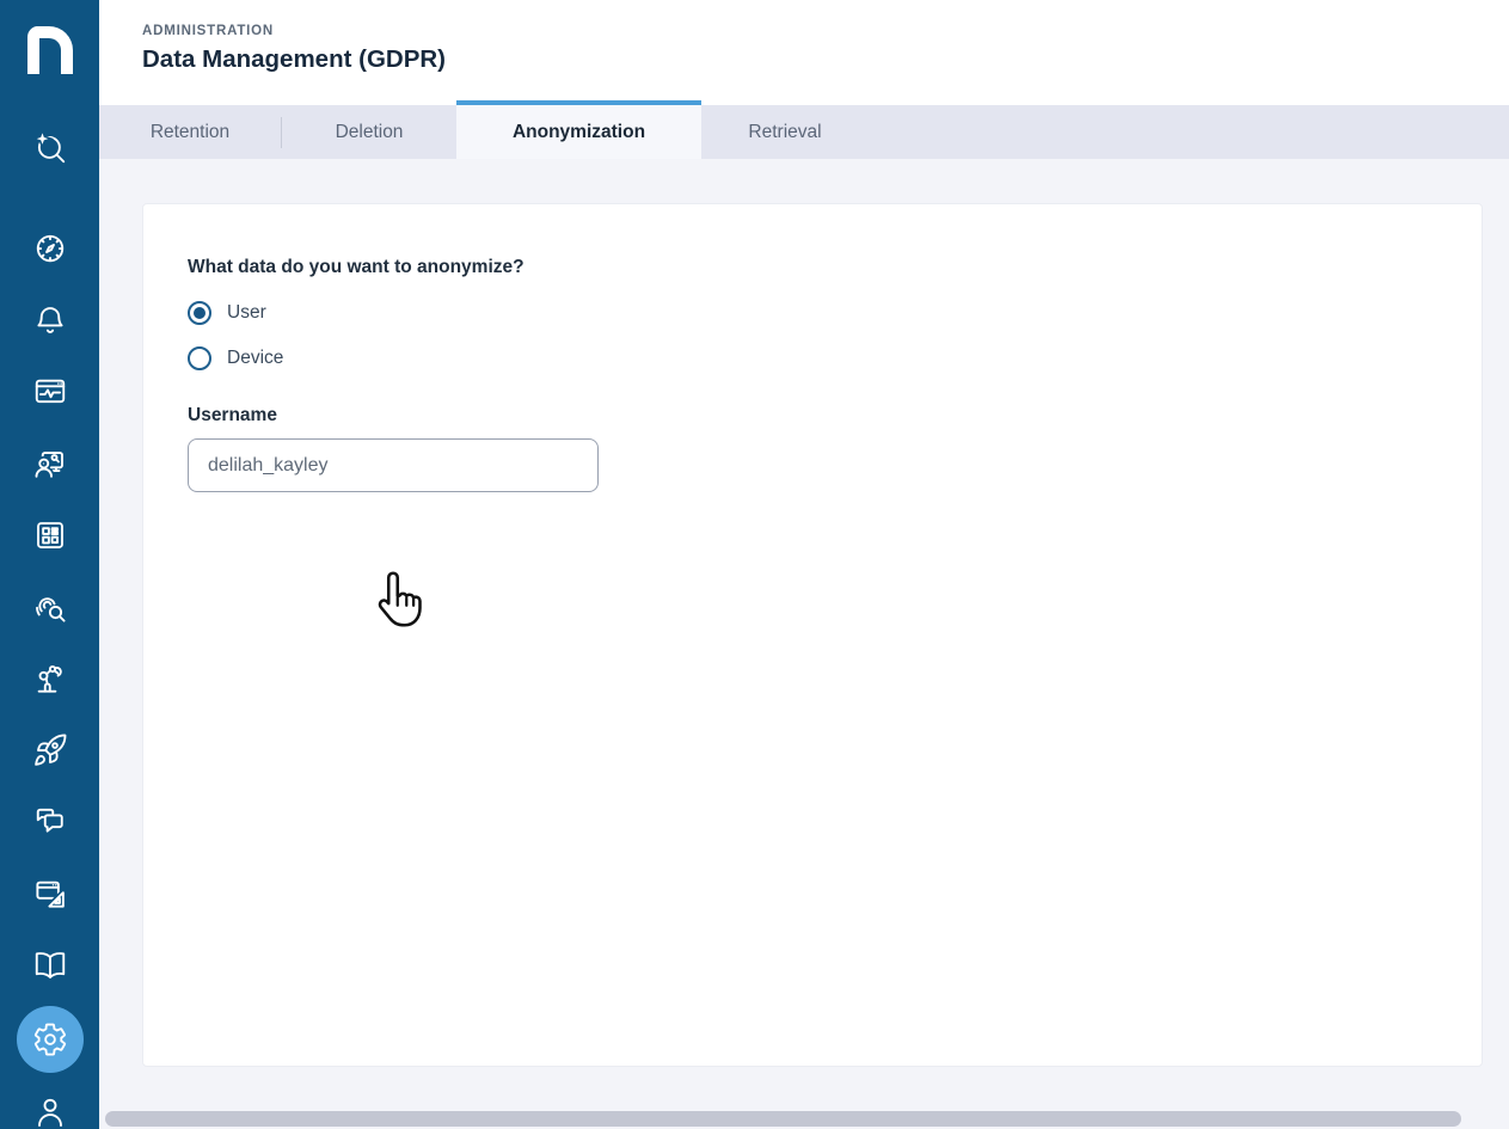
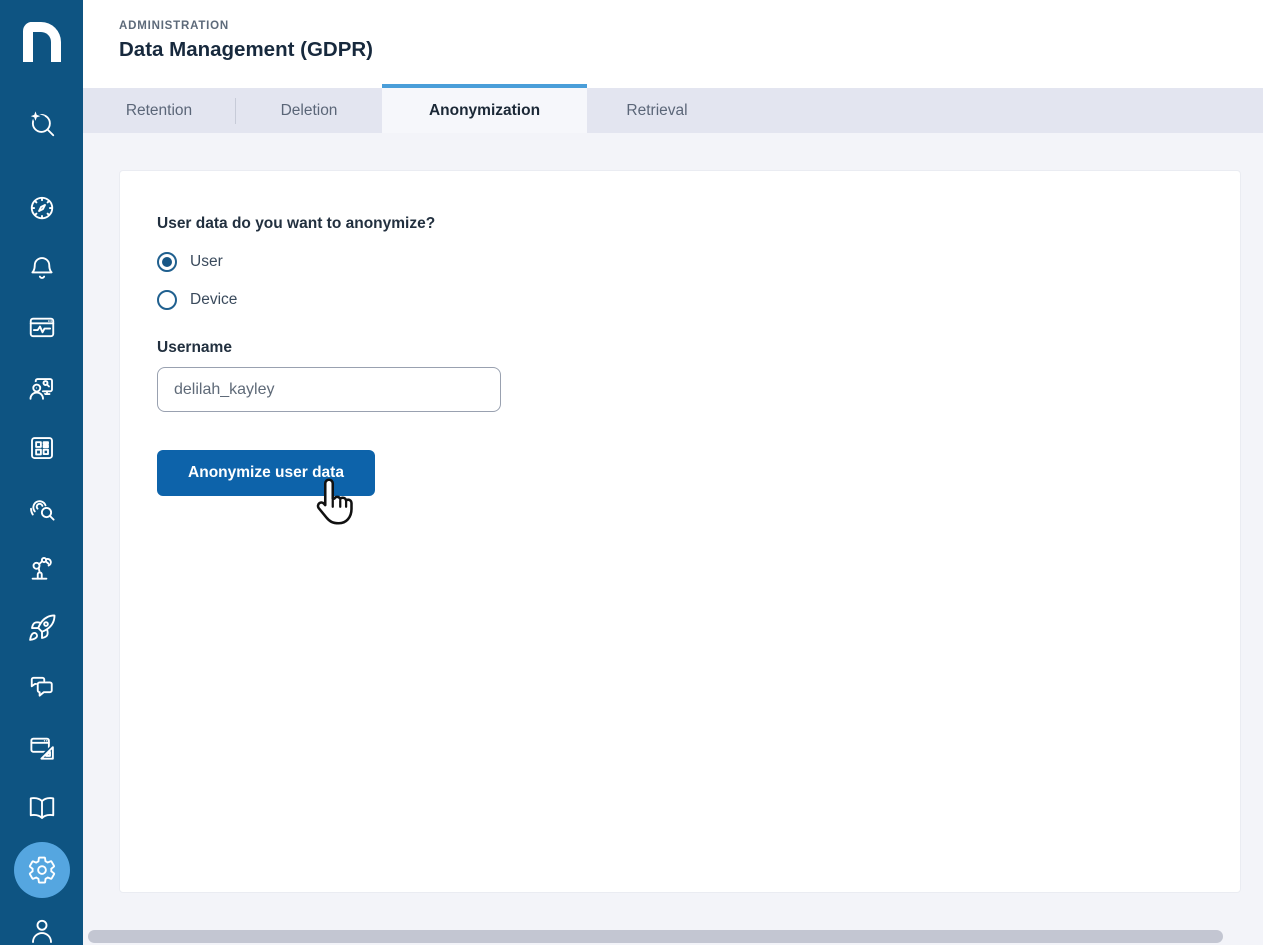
  ADMINISTRATION
  Data Management (GDPR)
  Retention
  Deletion
  Anonymization
  Retrieval
- What data do you want to anonymize?
+ User data do you want to anonymize?
  User
  Device
  Username
  delilah_kayley
+ Anonymize user data
